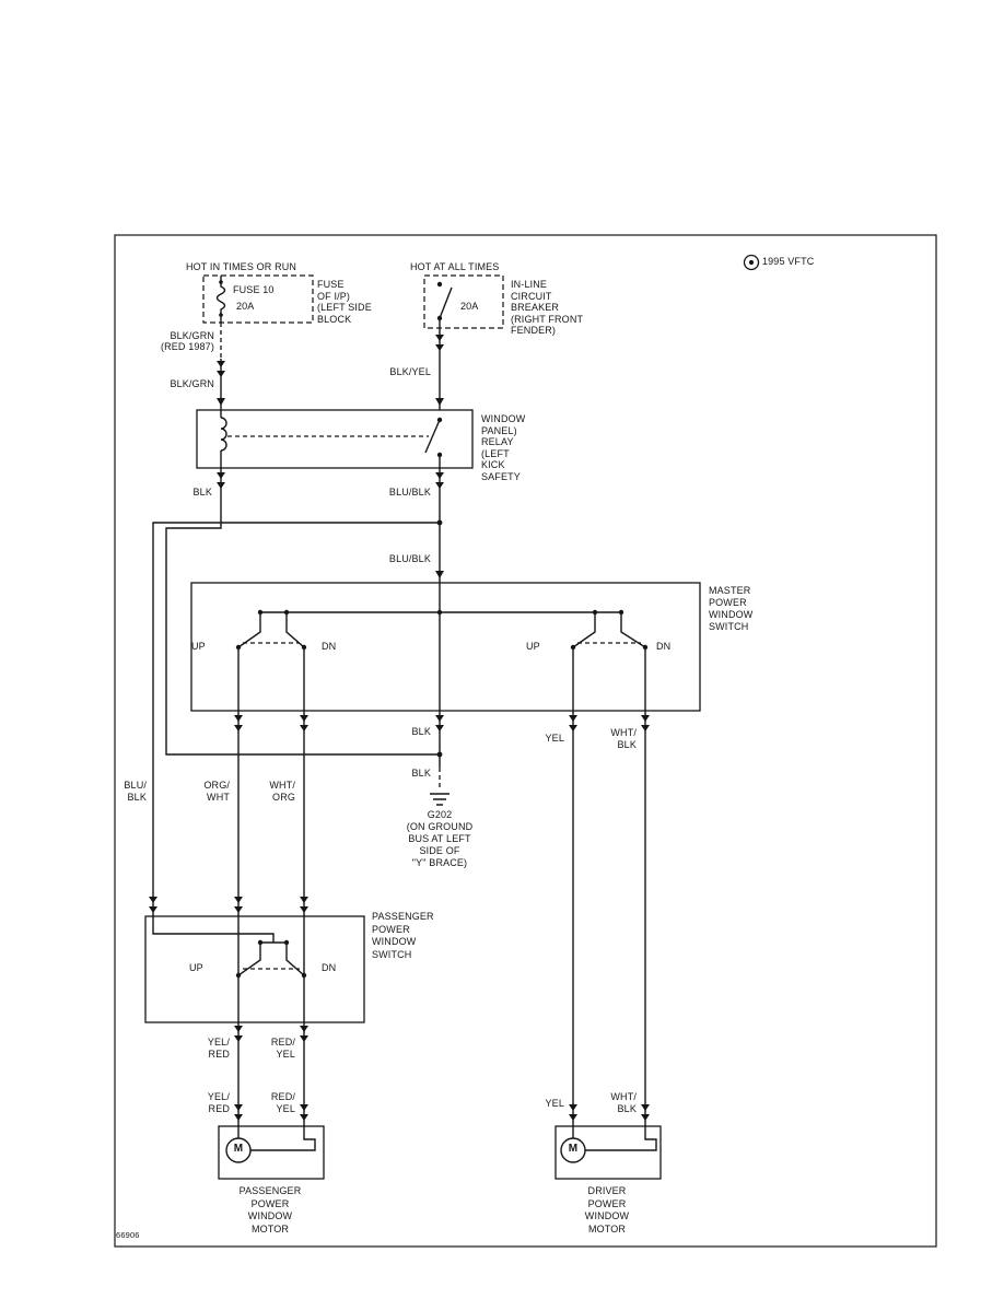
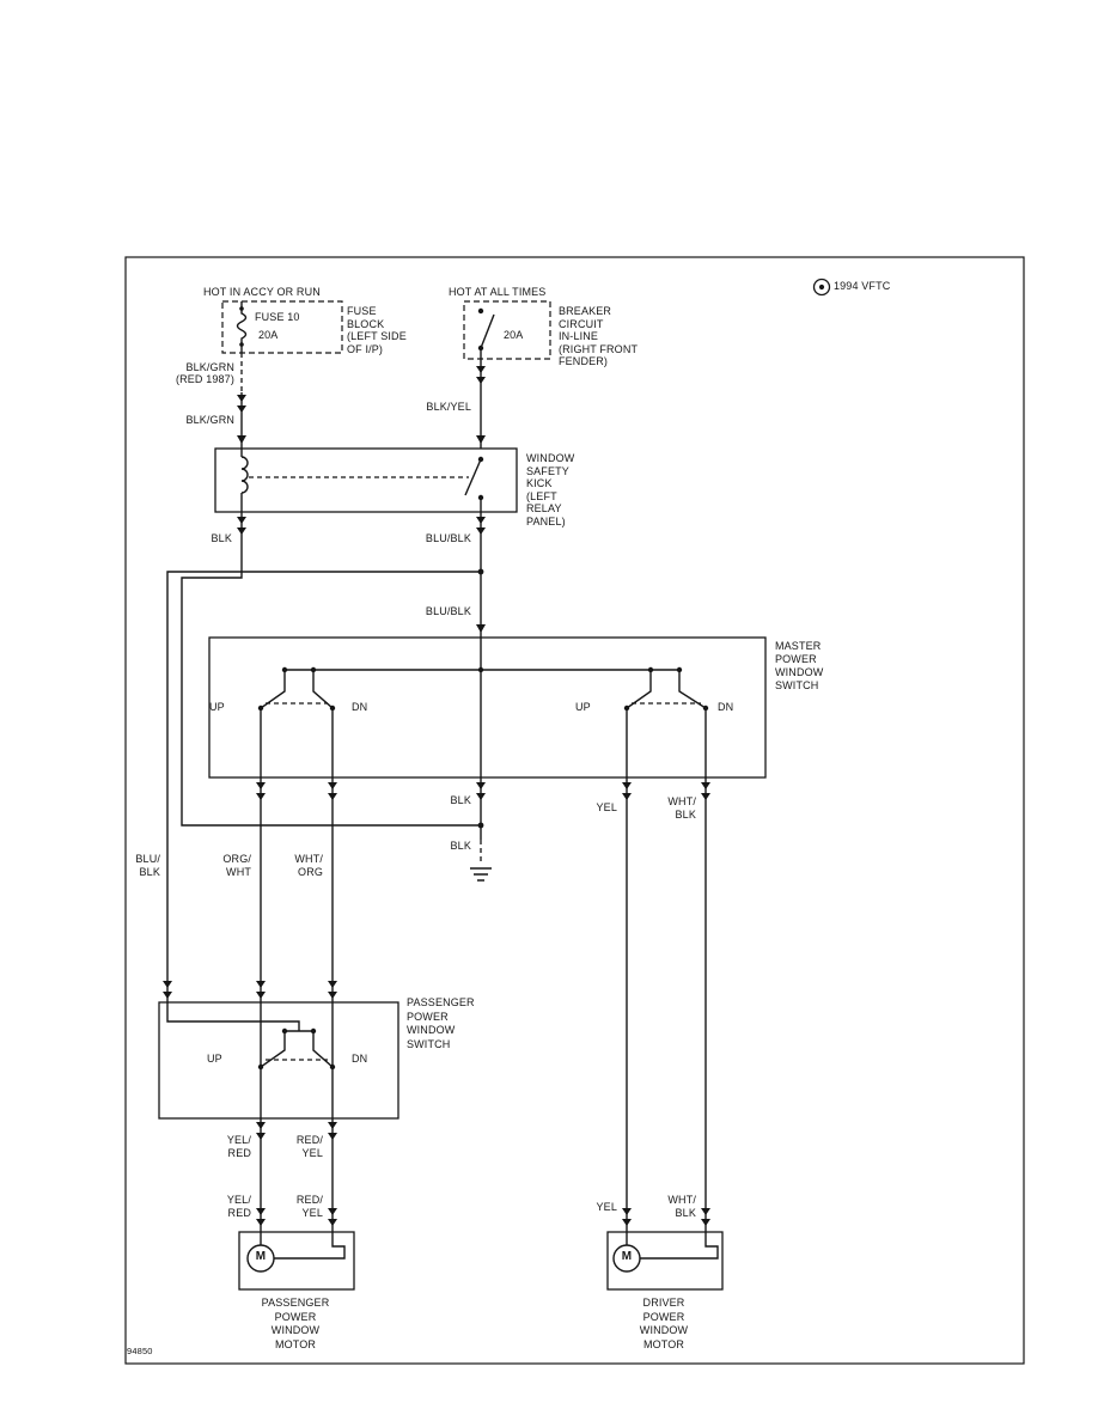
- 1995 VFTC
+ 1994 VFTC
- HOT IN TIMES OR RUN
+ HOT IN ACCY OR RUN
  FUSE 10
  20A
  FUSE
- OF I/P)
+ BLOCK
  (LEFT SIDE
- BLOCK
+ OF I/P)
  HOT AT ALL TIMES
  20A
- IN-LINE
+ BREAKER
  CIRCUIT
- BREAKER
+ IN-LINE
  (RIGHT FRONT
  FENDER)
  BLK/GRN
  (RED 1987)
  BLK/GRN
  BLK/YEL
  WINDOW
- PANEL)
+ SAFETY
- RELAY
+ KICK
  (LEFT
- KICK
+ RELAY
- SAFETY
+ PANEL)
  BLK
  BLU/BLK
  BLU/BLK
  MASTER
  POWER
  WINDOW
  SWITCH
  UP
  DN
  UP
  DN
  BLK
  YEL
  WHT/
  BLK
  BLK
- G202
- (ON GROUND
- BUS AT LEFT
- SIDE OF
- "Y" BRACE)
  BLU/
  BLK
  ORG/
  WHT
  WHT/
  ORG
  PASSENGER
  POWER
  WINDOW
  SWITCH
  UP
  DN
  YEL/
  RED
  RED/
  YEL
  YEL/
  RED
  RED/
  YEL
  YEL
  WHT/
  BLK
  M
  M
  PASSENGER
  POWER
  WINDOW
  MOTOR
  DRIVER
  POWER
  WINDOW
  MOTOR
- 66906
+ 94850
